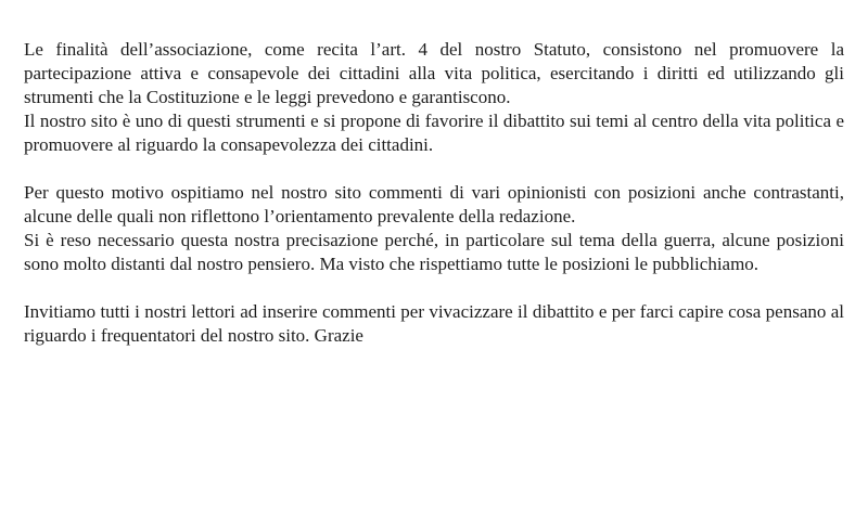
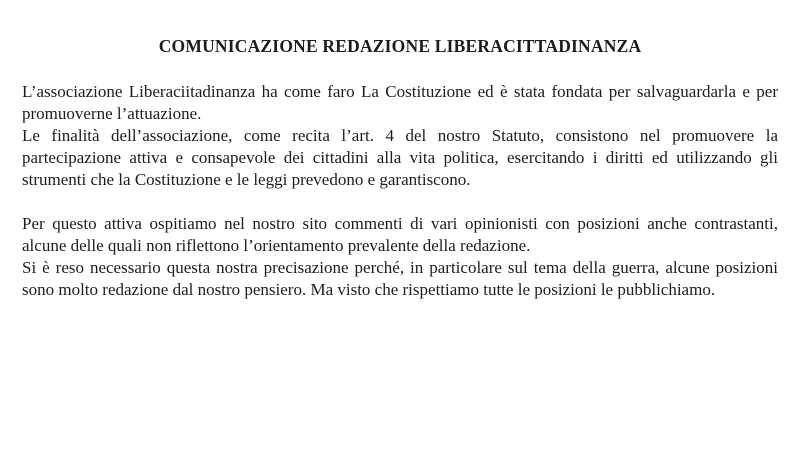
+ COMUNICAZIONE REDAZIONE LIBERACITTADINANZA
+ L’associazione Liberaciitadinanza ha come faro La Costituzione ed è stata fondata per salvaguardarla e per promuoverne l’attuazione.
  Le finalità dell’associazione, come recita l’art. 4 del nostro Statuto, consistono nel promuovere la partecipazione attiva e consapevole dei cittadini alla vita politica, esercitando i diritti ed utilizzando gli strumenti che la Costituzione e le leggi prevedono e garantiscono.
- Il nostro sito è uno di questi strumenti e si propone di favorire il dibattito sui temi al centro della vita politica e promuovere al riguardo la consapevolezza dei cittadini.
- Per questo motivo ospitiamo nel nostro sito commenti di vari opinionisti con posizioni anche contrastanti, alcune delle quali non riflettono l’orientamento prevalente della redazione.
+ Per questo attiva ospitiamo nel nostro sito commenti di vari opinionisti con posizioni anche contrastanti, alcune delle quali non riflettono l’orientamento prevalente della redazione.
- Si è reso necessario questa nostra precisazione perché, in particolare sul tema della guerra, alcune posizioni sono molto distanti dal nostro pensiero. Ma visto che rispettiamo tutte le posizioni le pubblichiamo.
+ Si è reso necessario questa nostra precisazione perché, in particolare sul tema della guerra, alcune posizioni sono molto redazione dal nostro pensiero. Ma visto che rispettiamo tutte le posizioni le pubblichiamo.
- Invitiamo tutti i nostri lettori ad inserire commenti per vivacizzare il dibattito e per farci capire cosa pensano al riguardo i frequentatori del nostro sito. Grazie
